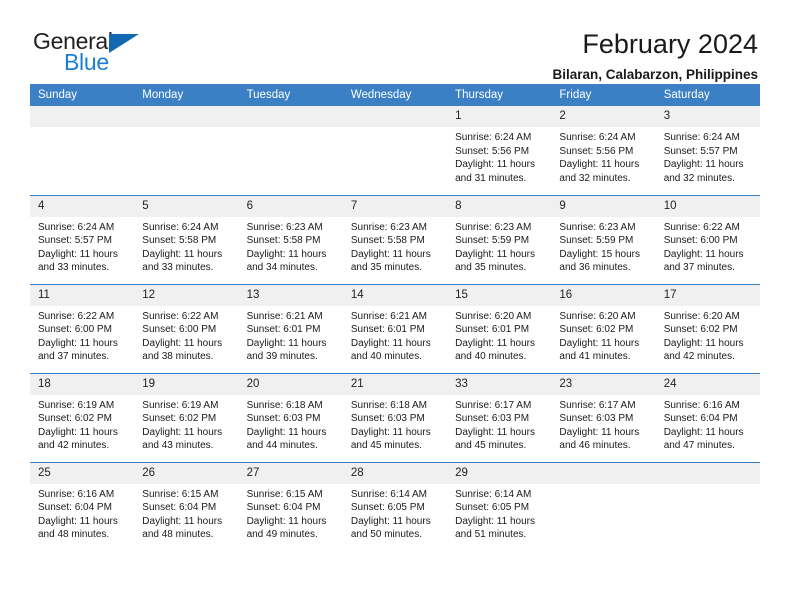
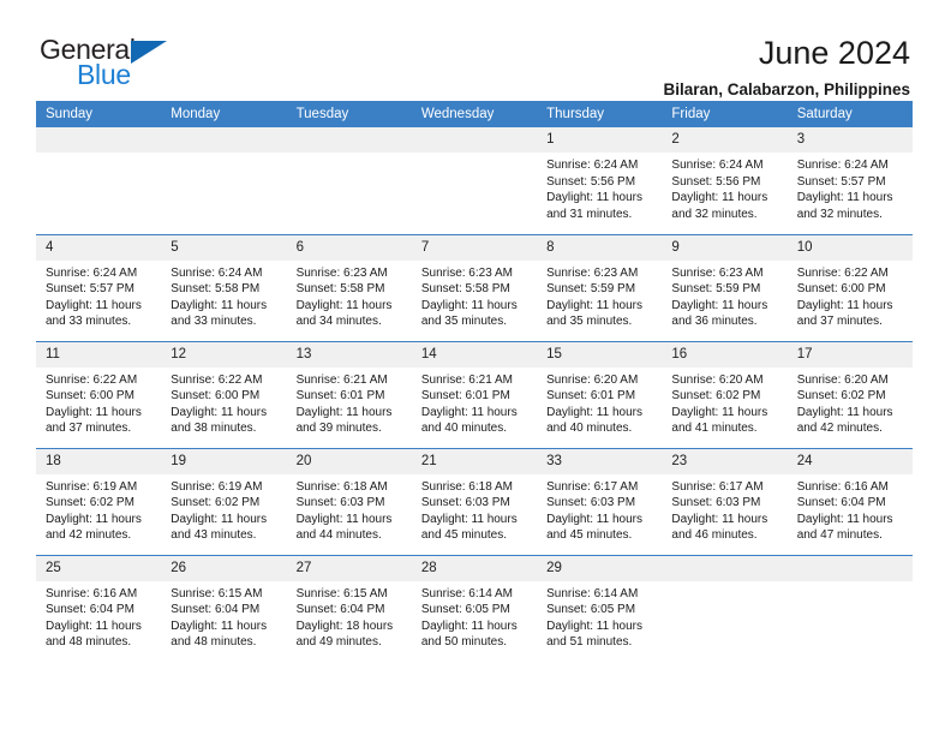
  General
  Blue
- February 2024
+ June 2024
  Bilaran, Calabarzon, Philippines
  Sunday	Monday	Tuesday	Wednesday	Thursday	Friday	Saturday
  				1Sunrise: 6:24 AMSunset: 5:56 PMDaylight: 11 hours and 31 minutes.	2Sunrise: 6:24 AMSunset: 5:56 PMDaylight: 11 hours and 32 minutes.	3Sunrise: 6:24 AMSunset: 5:57 PMDaylight: 11 hours and 32 minutes.
- 4Sunrise: 6:24 AMSunset: 5:57 PMDaylight: 11 hours and 33 minutes.	5Sunrise: 6:24 AMSunset: 5:58 PMDaylight: 11 hours and 33 minutes.	6Sunrise: 6:23 AMSunset: 5:58 PMDaylight: 11 hours and 34 minutes.	7Sunrise: 6:23 AMSunset: 5:58 PMDaylight: 11 hours and 35 minutes.	8Sunrise: 6:23 AMSunset: 5:59 PMDaylight: 11 hours and 35 minutes.	9Sunrise: 6:23 AMSunset: 5:59 PMDaylight: 15 hours and 36 minutes.	10Sunrise: 6:22 AMSunset: 6:00 PMDaylight: 11 hours and 37 minutes.
+ 4Sunrise: 6:24 AMSunset: 5:57 PMDaylight: 11 hours and 33 minutes.	5Sunrise: 6:24 AMSunset: 5:58 PMDaylight: 11 hours and 33 minutes.	6Sunrise: 6:23 AMSunset: 5:58 PMDaylight: 11 hours and 34 minutes.	7Sunrise: 6:23 AMSunset: 5:58 PMDaylight: 11 hours and 35 minutes.	8Sunrise: 6:23 AMSunset: 5:59 PMDaylight: 11 hours and 35 minutes.	9Sunrise: 6:23 AMSunset: 5:59 PMDaylight: 11 hours and 36 minutes.	10Sunrise: 6:22 AMSunset: 6:00 PMDaylight: 11 hours and 37 minutes.
  11Sunrise: 6:22 AMSunset: 6:00 PMDaylight: 11 hours and 37 minutes.	12Sunrise: 6:22 AMSunset: 6:00 PMDaylight: 11 hours and 38 minutes.	13Sunrise: 6:21 AMSunset: 6:01 PMDaylight: 11 hours and 39 minutes.	14Sunrise: 6:21 AMSunset: 6:01 PMDaylight: 11 hours and 40 minutes.	15Sunrise: 6:20 AMSunset: 6:01 PMDaylight: 11 hours and 40 minutes.	16Sunrise: 6:20 AMSunset: 6:02 PMDaylight: 11 hours and 41 minutes.	17Sunrise: 6:20 AMSunset: 6:02 PMDaylight: 11 hours and 42 minutes.
  18Sunrise: 6:19 AMSunset: 6:02 PMDaylight: 11 hours and 42 minutes.	19Sunrise: 6:19 AMSunset: 6:02 PMDaylight: 11 hours and 43 minutes.	20Sunrise: 6:18 AMSunset: 6:03 PMDaylight: 11 hours and 44 minutes.	21Sunrise: 6:18 AMSunset: 6:03 PMDaylight: 11 hours and 45 minutes.	33Sunrise: 6:17 AMSunset: 6:03 PMDaylight: 11 hours and 45 minutes.	23Sunrise: 6:17 AMSunset: 6:03 PMDaylight: 11 hours and 46 minutes.	24Sunrise: 6:16 AMSunset: 6:04 PMDaylight: 11 hours and 47 minutes.
- 25Sunrise: 6:16 AMSunset: 6:04 PMDaylight: 11 hours and 48 minutes.	26Sunrise: 6:15 AMSunset: 6:04 PMDaylight: 11 hours and 48 minutes.	27Sunrise: 6:15 AMSunset: 6:04 PMDaylight: 11 hours and 49 minutes.	28Sunrise: 6:14 AMSunset: 6:05 PMDaylight: 11 hours and 50 minutes.	29Sunrise: 6:14 AMSunset: 6:05 PMDaylight: 11 hours and 51 minutes.
+ 25Sunrise: 6:16 AMSunset: 6:04 PMDaylight: 11 hours and 48 minutes.	26Sunrise: 6:15 AMSunset: 6:04 PMDaylight: 11 hours and 48 minutes.	27Sunrise: 6:15 AMSunset: 6:04 PMDaylight: 18 hours and 49 minutes.	28Sunrise: 6:14 AMSunset: 6:05 PMDaylight: 11 hours and 50 minutes.	29Sunrise: 6:14 AMSunset: 6:05 PMDaylight: 11 hours and 51 minutes.
